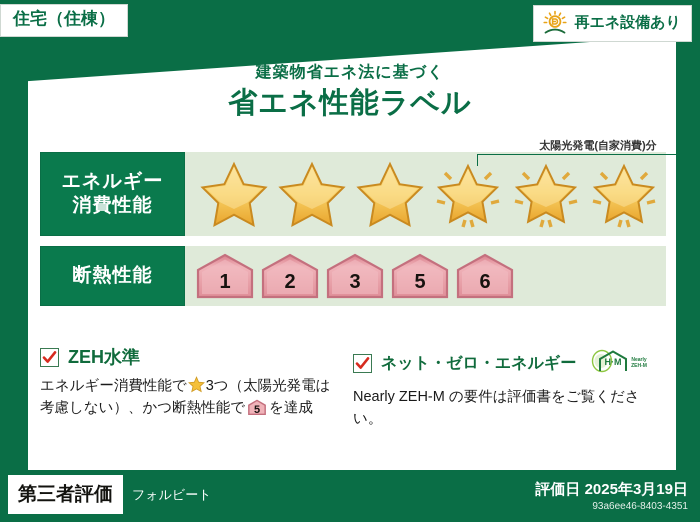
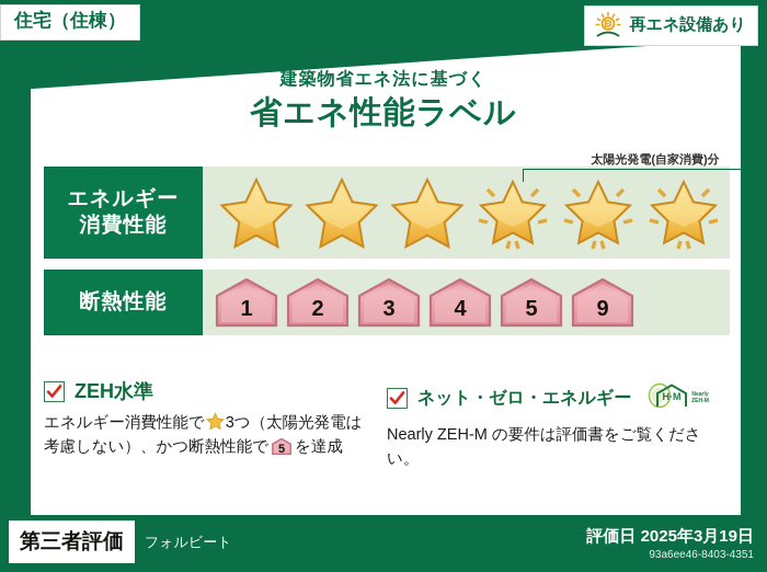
  住宅（住棟）
  再エネ設備あり
  建築物省エネ法に基づく
  省エネ性能ラベル
  エネルギー
  消費性能
  太陽光発電(自家消費)分
  断熱性能
  1
  2
  3
+ 4
  5
- 6
+ 9
  ZEH水準
  エネルギー消費性能で 3つ（太陽光発電は考慮しない）、かつ断熱性能で
  5
  を達成
  ネット・ゼロ・エネルギー
  H·M
  Nearly ZEH-M の要件は評価書をご覧ください。
  第三者評価
  フォルビート
  評価日 2025年3月19日
  93a6ee46-8403-4351
